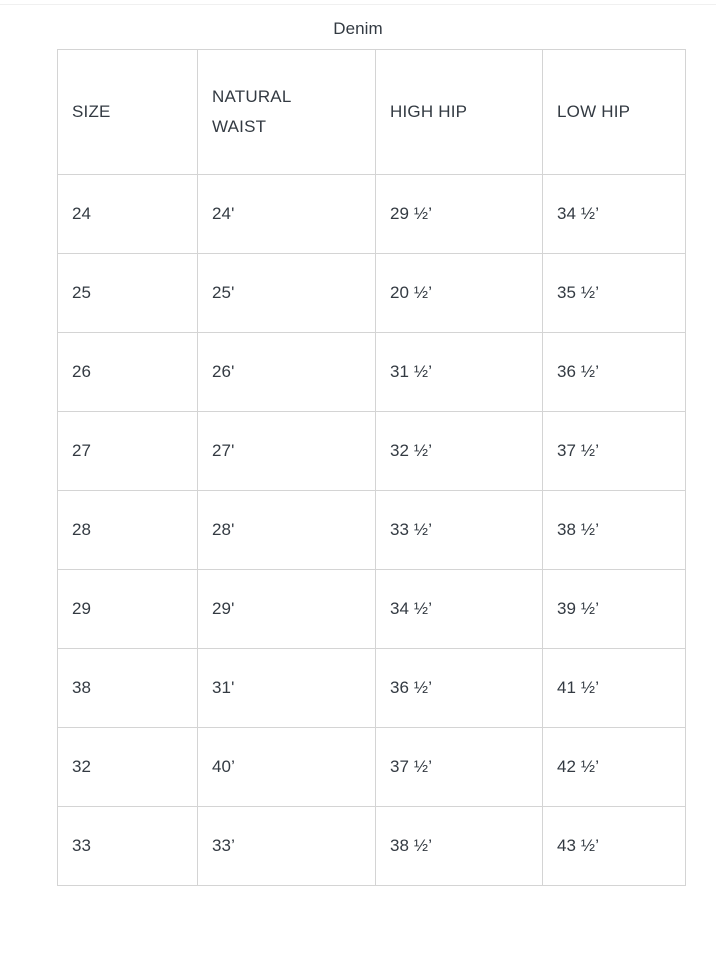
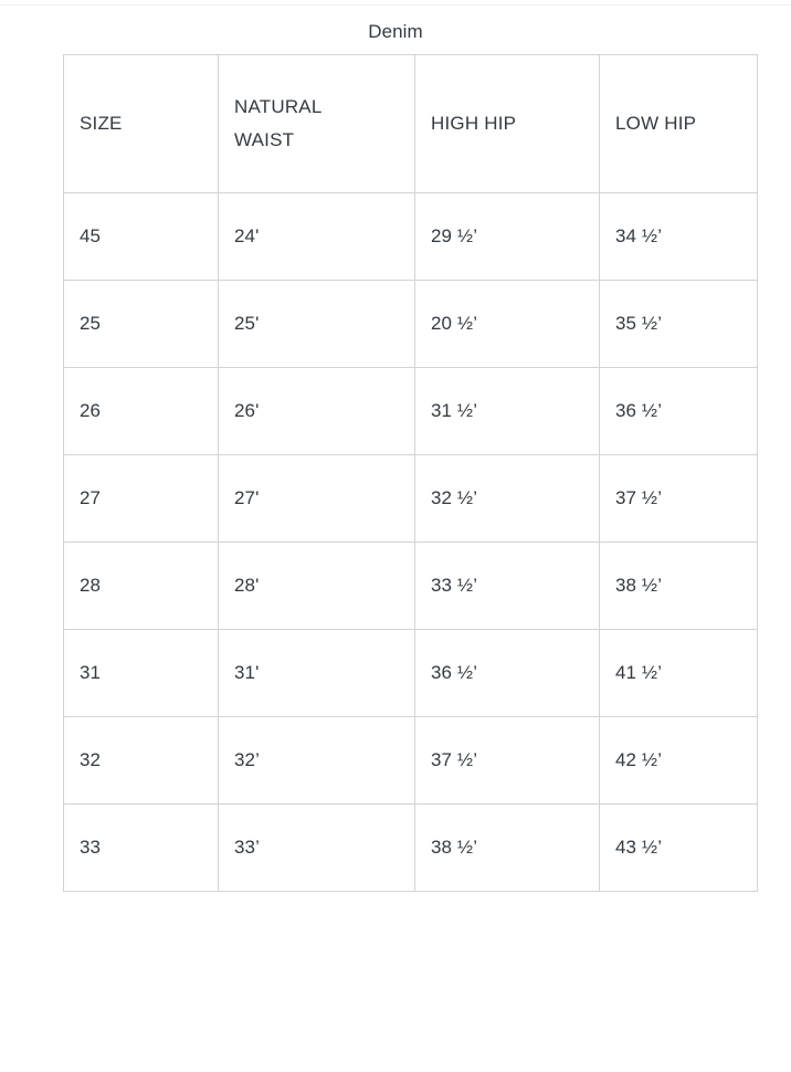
  Denim
  SIZE	NATURAL WAIST	HIGH HIP	LOW HIP
- 24	24'	29 ½’	34 ½’
+ 45	24'	29 ½’	34 ½’
  25	25'	20 ½’	35 ½’
  26	26'	31 ½’	36 ½’
  27	27'	32 ½’	37 ½’
  28	28'	33 ½’	38 ½’
- 29	29'	34 ½’	39 ½’
- 38	31'	36 ½’	41 ½’
+ 31	31'	36 ½’	41 ½’
- 32	40’	37 ½’	42 ½’
+ 32	32’	37 ½’	42 ½’
  33	33’	38 ½’	43 ½’
